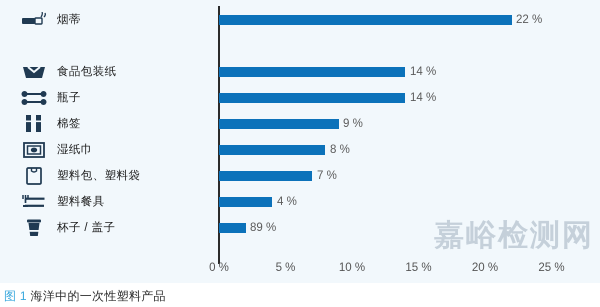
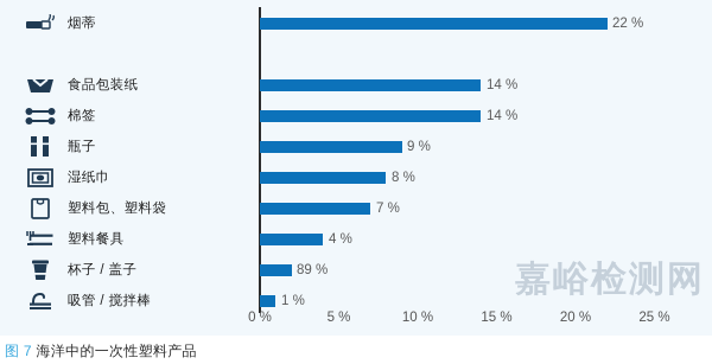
  烟蒂
  22 %
  食品包装纸
  14 %
- 瓶子
+ 棉签
  14 %
- 棉签
+ 瓶子
  9 %
  湿纸巾
  8 %
  塑料包、塑料袋
  7 %
  塑料餐具
  4 %
  杯子 / 盖子
  89 %
+ 吸管 / 搅拌棒
+ 1 %
  0 %
  5 %
  10 %
  15 %
  20 %
  25 %
  嘉峪检测网
- 图 1 海洋中的一次性塑料产品
+ 图 7 海洋中的一次性塑料产品
